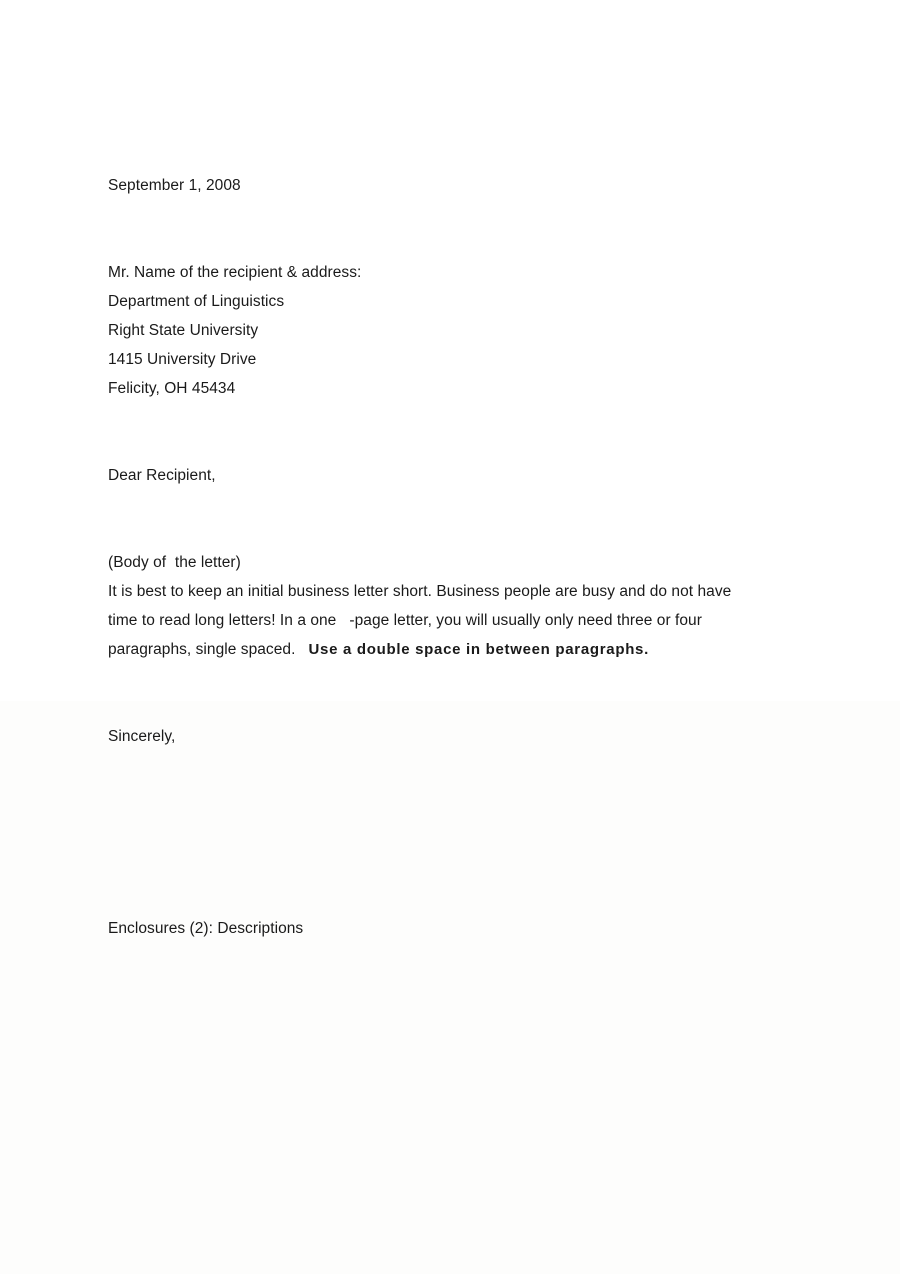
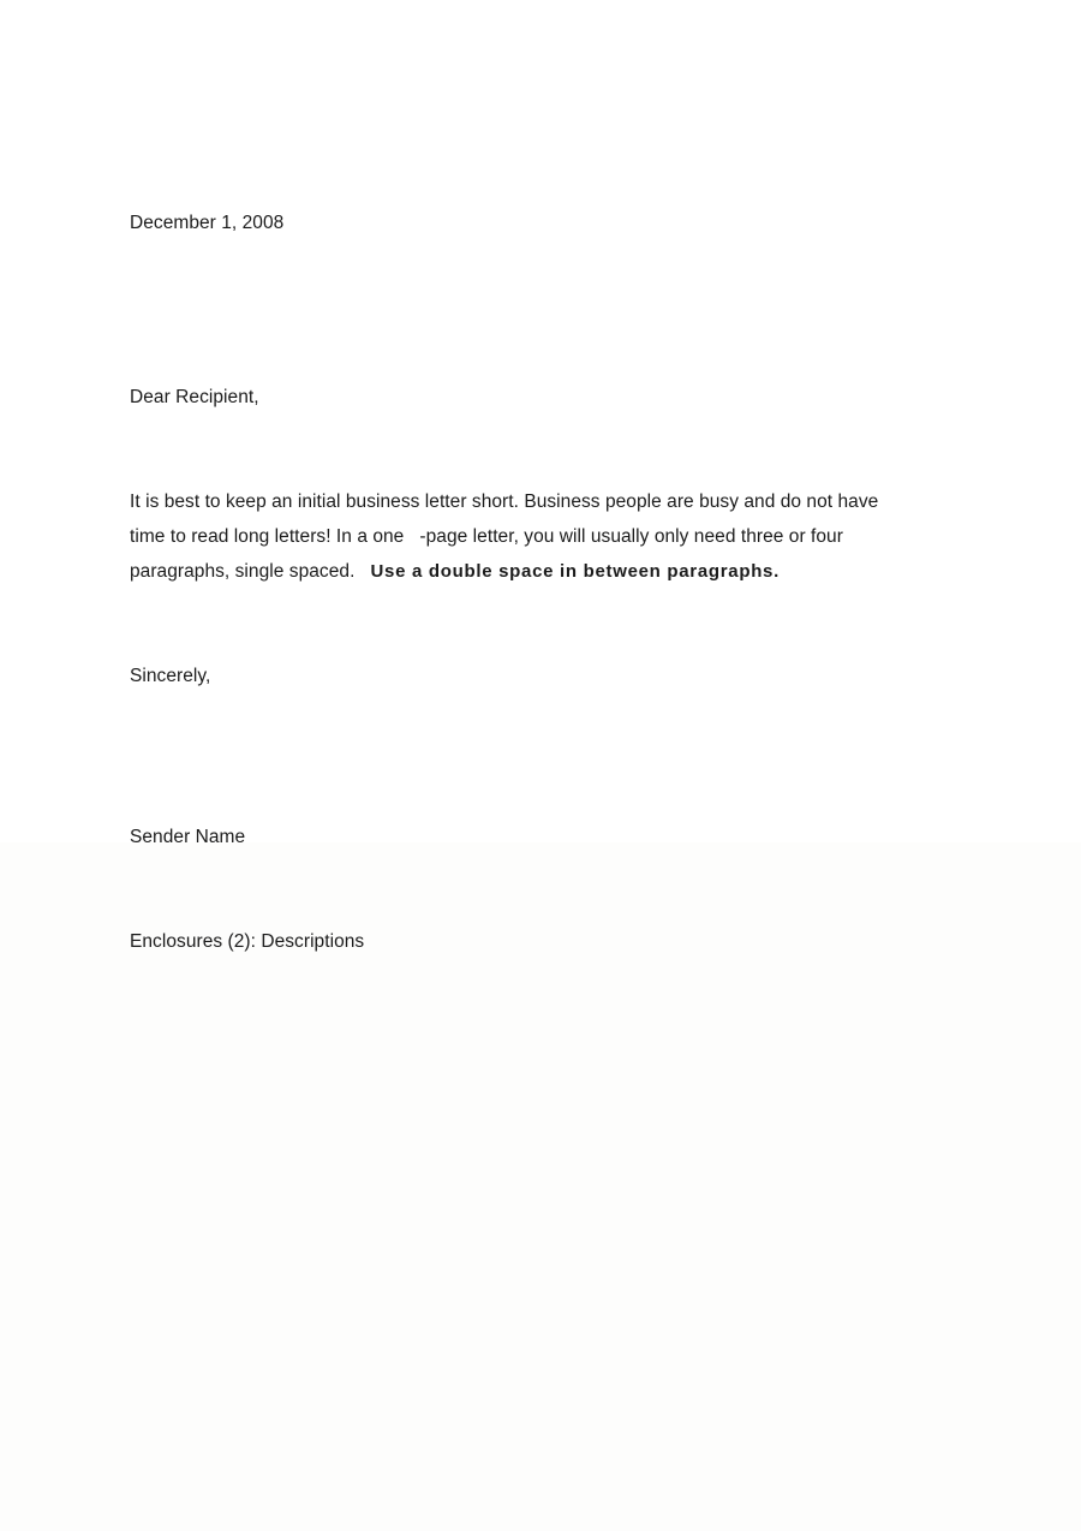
- September 1, 2008
+ December 1, 2008
- Mr. Name of the recipient & address:
- Department of Linguistics
- Right State University
- 1415 University Drive
- Felicity, OH 45434
  Dear Recipient,
- (Body of the letter)
  It is best to keep an initial business letter short. Business people are busy and do not have time to read long letters! In a one -page letter, you will usually only need three or four paragraphs, single spaced. Use a double space in between paragraphs.
  Sincerely,
+ Sender Name
  Enclosures (2): Descriptions
